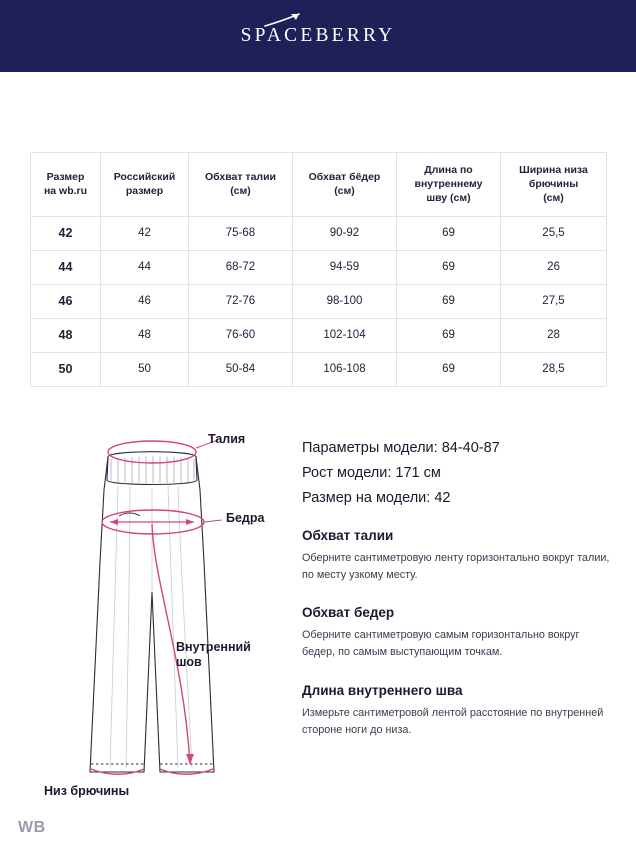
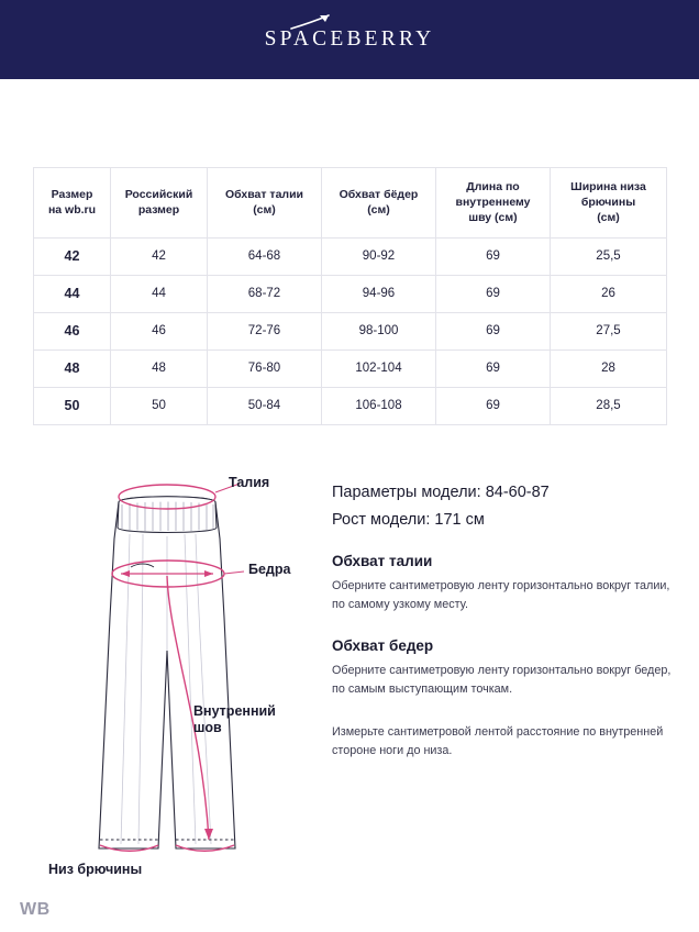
  SPACEBERRY
  Размерна wb.ru	Российскийразмер	Обхват талии(см)	Обхват бёдер(см)	Длина повнутреннемушву (см)	Ширина низабрючины(см)
- 42	42	75-68	90-92	69	25,5
+ 42	42	64-68	90-92	69	25,5
- 44	44	68-72	94-59	69	26
+ 44	44	68-72	94-96	69	26
  46	46	72-76	98-100	69	27,5
- 48	48	76-60	102-104	69	28
+ 48	48	76-80	102-104	69	28
  50	50	50-84	106-108	69	28,5
  Талия
  Бедра
  Внутренний
  шов
  Низ брючины
- Параметры модели: 84-40-87
+ Параметры модели: 84-60-87
  Рост модели: 171 см
- Размер на модели: 42
  Обхват талии
- Оберните сантиметровую ленту горизонтально вокруг талии, по месту узкому месту.
+ Оберните сантиметровую ленту горизонтально вокруг талии, по самому узкому месту.
  Обхват бедер
- Оберните сантиметровую самым горизонтально вокруг бедер, по самым выступающим точкам.
+ Оберните сантиметровую ленту горизонтально вокруг бедер, по самым выступающим точкам.
- Длина внутреннего шва
  Измерьте сантиметровой лентой расстояние по внутренней стороне ноги до низа.
  WB
